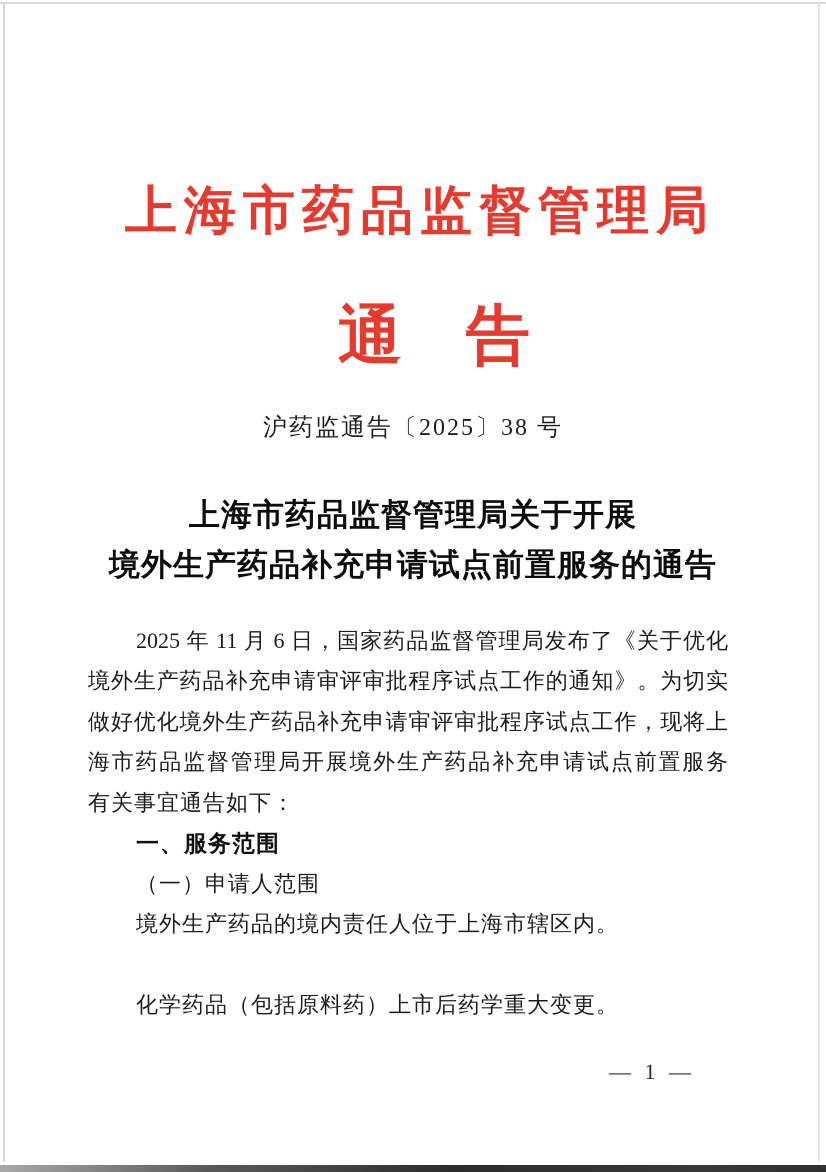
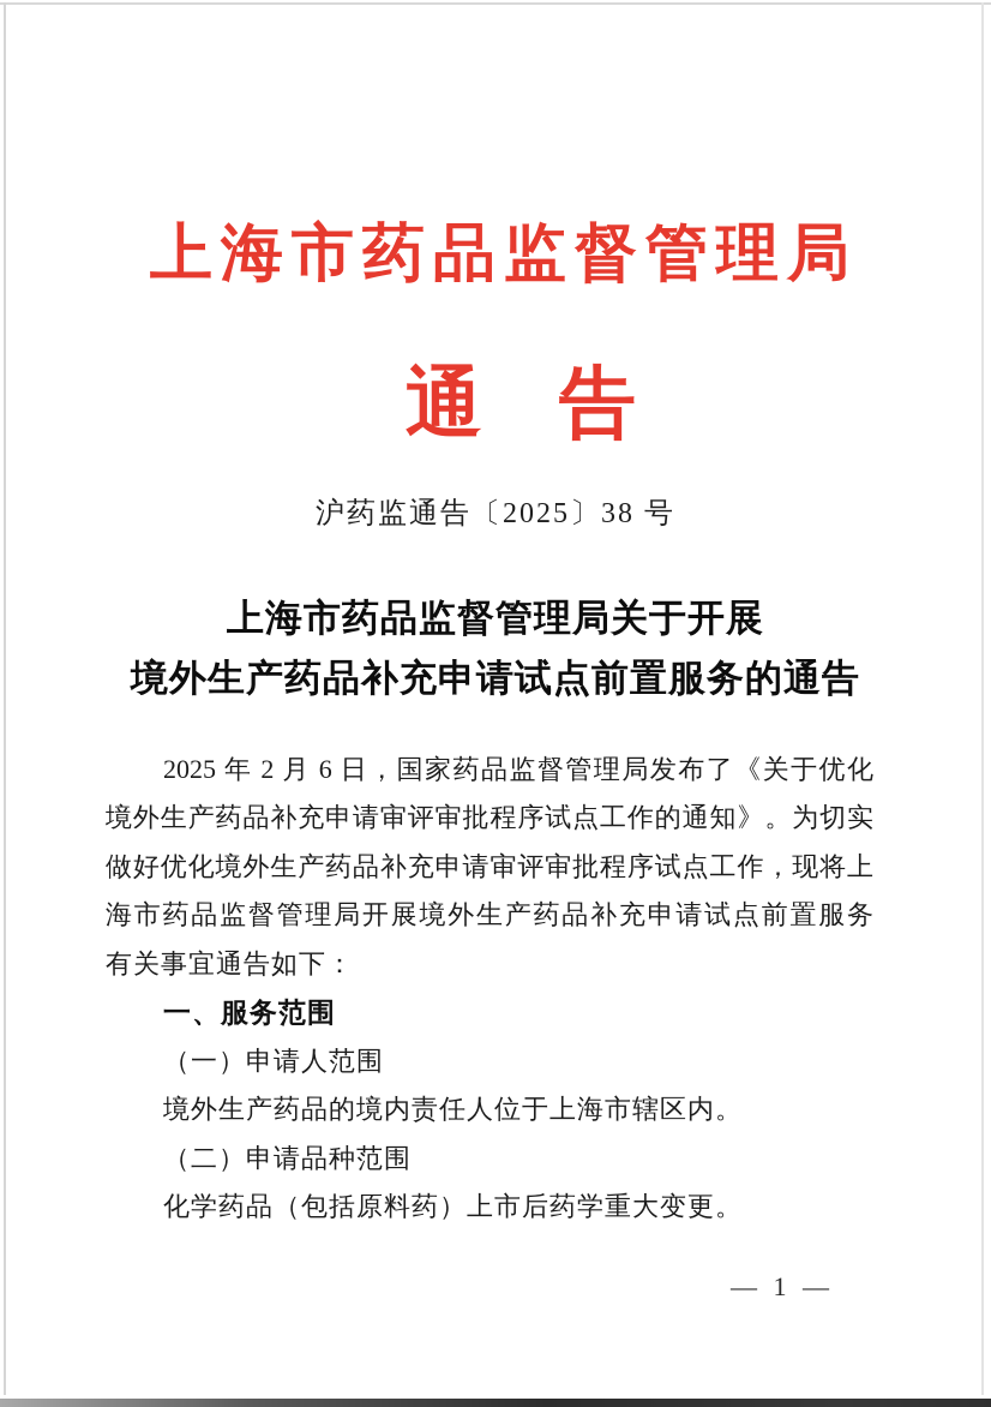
  上海市药品监督管理局
  通
  告
  沪药监通告〔2025〕38 号
  上海市药品监督管理局关于开展
  境外生产药品补充申请试点前置服务的通告
- 2025 年 11 月 6 日，国家药品监督管理局发布了《关于优化
+ 2025 年 2 月 6 日，国家药品监督管理局发布了《关于优化
  境外生产药品补充申请审评审批程序试点工作的通知》。为切实
  做好优化境外生产药品补充申请审评审批程序试点工作，现将上
  海市药品监督管理局开展境外生产药品补充申请试点前置服务
  有关事宜通告如下：
  一、服务范围
  （一）申请人范围
  境外生产药品的境内责任人位于上海市辖区内。
+ （二）申请品种范围
  化学药品（包括原料药）上市后药学重大变更。
  — 1 —
